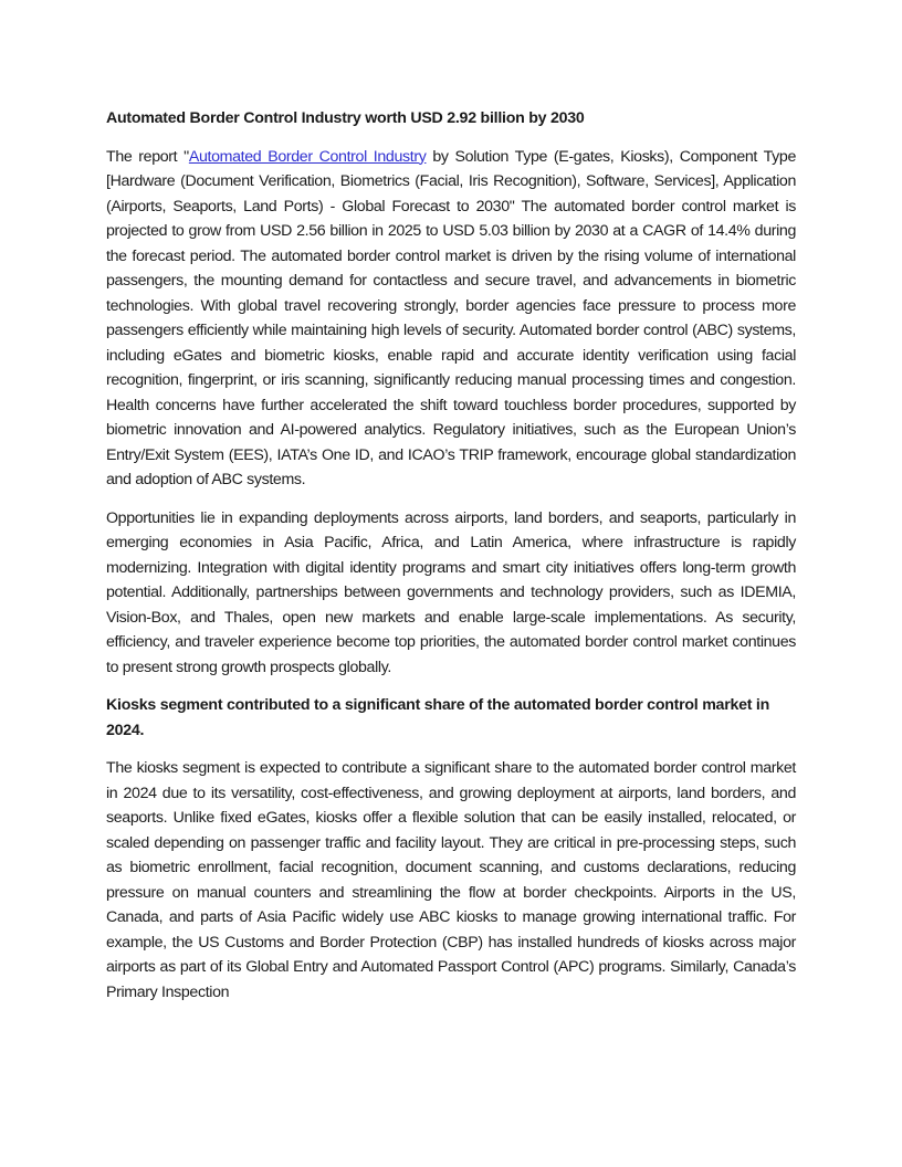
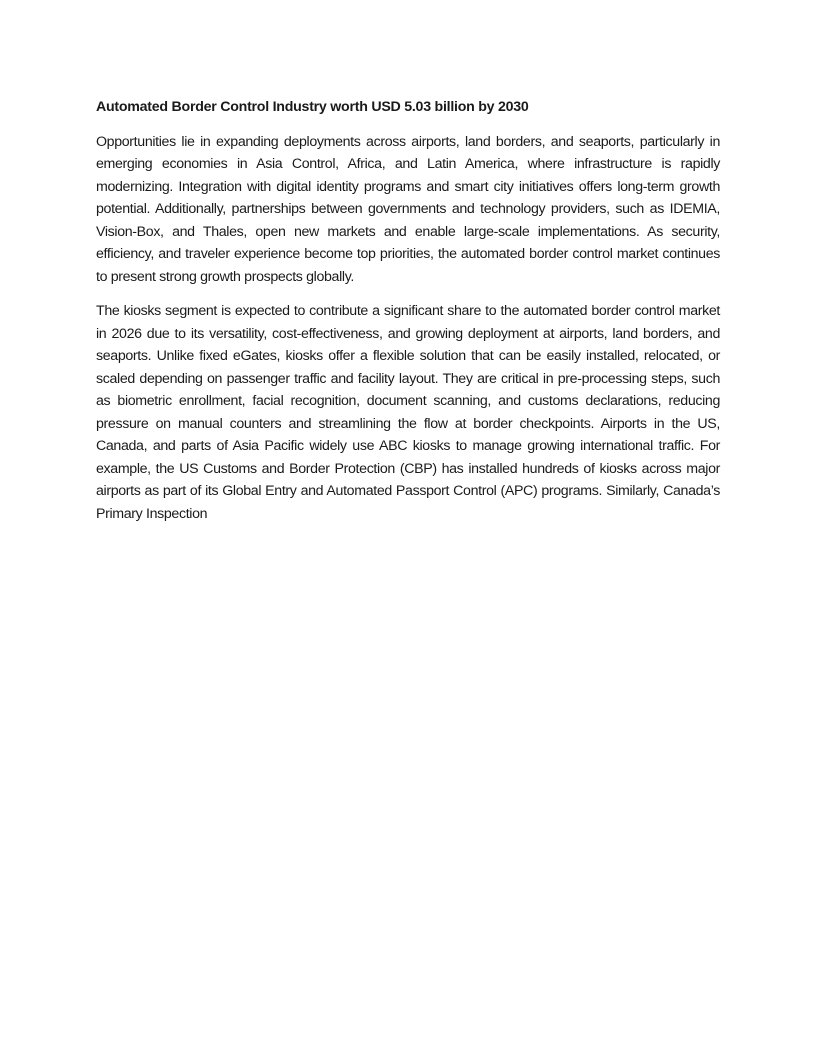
- Automated Border Control Industry worth USD 2.92 billion by 2030
+ Automated Border Control Industry worth USD 5.03 billion by 2030
- The report "Automated Border Control Industry by Solution Type (E-gates, Kiosks), Component Type [Hardware (Document Verification, Biometrics (Facial, Iris Recognition), Software, Services], Application (Airports, Seaports, Land Ports) - Global Forecast to 2030" The automated border control market is projected to grow from USD 2.56 billion in 2025 to USD 5.03 billion by 2030 at a CAGR of 14.4% during the forecast period. The automated border control market is driven by the rising volume of international passengers, the mounting demand for contactless and secure travel, and advancements in biometric technologies. With global travel recovering strongly, border agencies face pressure to process more passengers efficiently while maintaining high levels of security. Automated border control (ABC) systems, including eGates and biometric kiosks, enable rapid and accurate identity verification using facial recognition, fingerprint, or iris scanning, significantly reducing manual processing times and congestion. Health concerns have further accelerated the shift toward touchless border procedures, supported by biometric innovation and AI-powered analytics. Regulatory initiatives, such as the European Union’s Entry/Exit System (EES), IATA’s One ID, and ICAO’s TRIP framework, encourage global standardization and adoption of ABC systems.
- Opportunities lie in expanding deployments across airports, land borders, and seaports, particularly in emerging economies in Asia Pacific, Africa, and Latin America, where infrastructure is rapidly modernizing. Integration with digital identity programs and smart city initiatives offers long-term growth potential. Additionally, partnerships between governments and technology providers, such as IDEMIA, Vision-Box, and Thales, open new markets and enable large-scale implementations. As security, efficiency, and traveler experience become top priorities, the automated border control market continues to present strong growth prospects globally.
+ Opportunities lie in expanding deployments across airports, land borders, and seaports, particularly in emerging economies in Asia Control, Africa, and Latin America, where infrastructure is rapidly modernizing. Integration with digital identity programs and smart city initiatives offers long-term growth potential. Additionally, partnerships between governments and technology providers, such as IDEMIA, Vision-Box, and Thales, open new markets and enable large-scale implementations. As security, efficiency, and traveler experience become top priorities, the automated border control market continues to present strong growth prospects globally.
- Kiosks segment contributed to a significant share of the automated border control market in 2024.
- The kiosks segment is expected to contribute a significant share to the automated border control market in 2024 due to its versatility, cost-effectiveness, and growing deployment at airports, land borders, and seaports. Unlike fixed eGates, kiosks offer a flexible solution that can be easily installed, relocated, or scaled depending on passenger traffic and facility layout. They are critical in pre-processing steps, such as biometric enrollment, facial recognition, document scanning, and customs declarations, reducing pressure on manual counters and streamlining the flow at border checkpoints. Airports in the US, Canada, and parts of Asia Pacific widely use ABC kiosks to manage growing international traffic. For example, the US Customs and Border Protection (CBP) has installed hundreds of kiosks across major airports as part of its Global Entry and Automated Passport Control (APC) programs. Similarly, Canada’s Primary Inspection
+ The kiosks segment is expected to contribute a significant share to the automated border control market in 2026 due to its versatility, cost-effectiveness, and growing deployment at airports, land borders, and seaports. Unlike fixed eGates, kiosks offer a flexible solution that can be easily installed, relocated, or scaled depending on passenger traffic and facility layout. They are critical in pre-processing steps, such as biometric enrollment, facial recognition, document scanning, and customs declarations, reducing pressure on manual counters and streamlining the flow at border checkpoints. Airports in the US, Canada, and parts of Asia Pacific widely use ABC kiosks to manage growing international traffic. For example, the US Customs and Border Protection (CBP) has installed hundreds of kiosks across major airports as part of its Global Entry and Automated Passport Control (APC) programs. Similarly, Canada’s Primary Inspection
